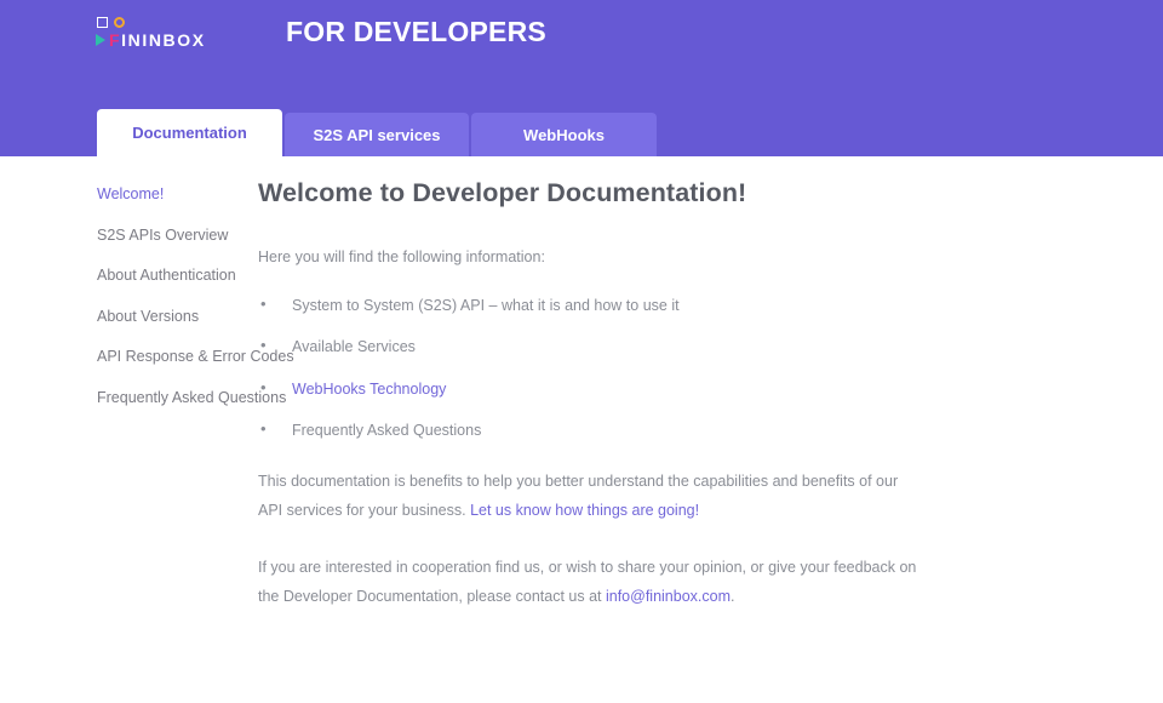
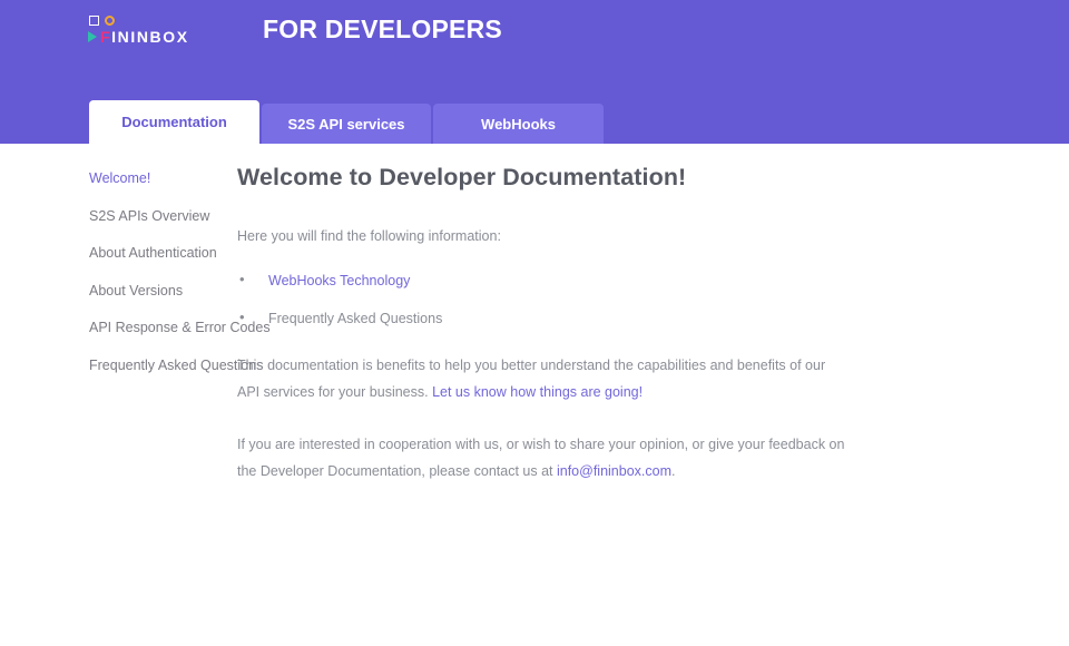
  F
  ININBOX
  FOR DEVELOPERS
  Documentation
  S2S API services
  WebHooks
  Welcome!
  S2S APIs Overview
  About Authentication
  About Versions
  API Response & Error C
  Frequently Asked Quest
  Welcome to Developer Documentation!
  Here you will find the following information:
- System to System (S2S) API – what it is and how to use it
- Available Services
  WebHooks Technology
  Frequently Asked Questions
  This documentation is benefits to help you better understand the capabilities and benefits of our API services for your business. Let us know how things are going!
- If you are interested in cooperation find us, or wish to share your opinion, or give your feedback on the Developer Documentation, please contact us at info@fininbox.com.
+ If you are interested in cooperation with us, or wish to share your opinion, or give your feedback on the Developer Documentation, please contact us at info@fininbox.com.
